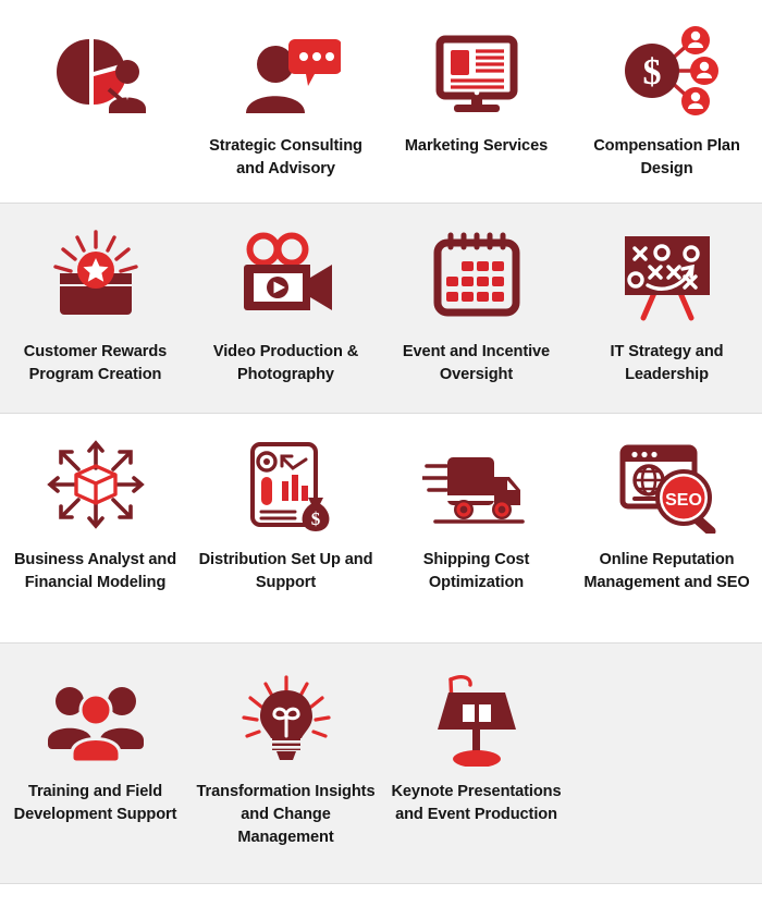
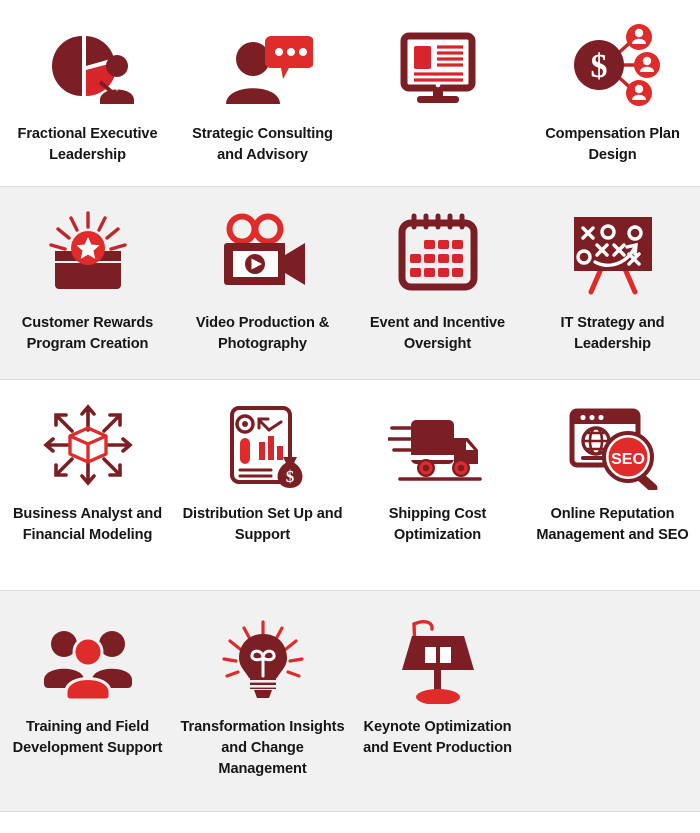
+ Fractional Executive Leadership
  Strategic Consulting and Advisory
- Marketing Services
  $
  Compensation Plan Design
  Customer Rewards Program Creation
  Video Production & Photography
  Event and Incentive Oversight
  IT Strategy and Leadership
  Business Analyst and Financial Modeling
  $
  Distribution Set Up and Support
  Shipping Cost Optimization
  SEO
  Online Reputation Management and SEO
  Training and Field Development Support
  Transformation Insights and Change Management
- Keynote Presentations and Event Production
+ Keynote Optimization and Event Production
